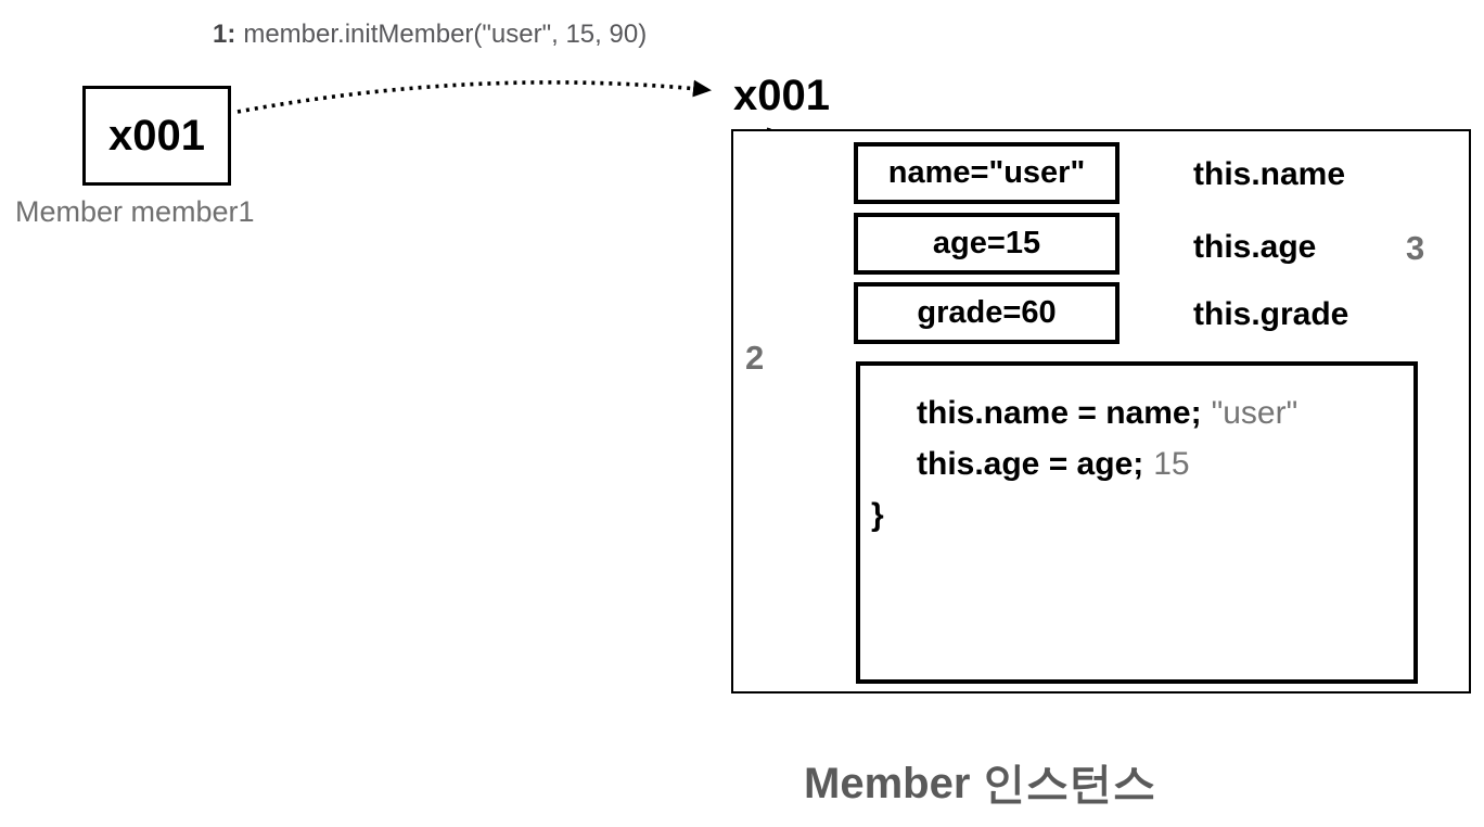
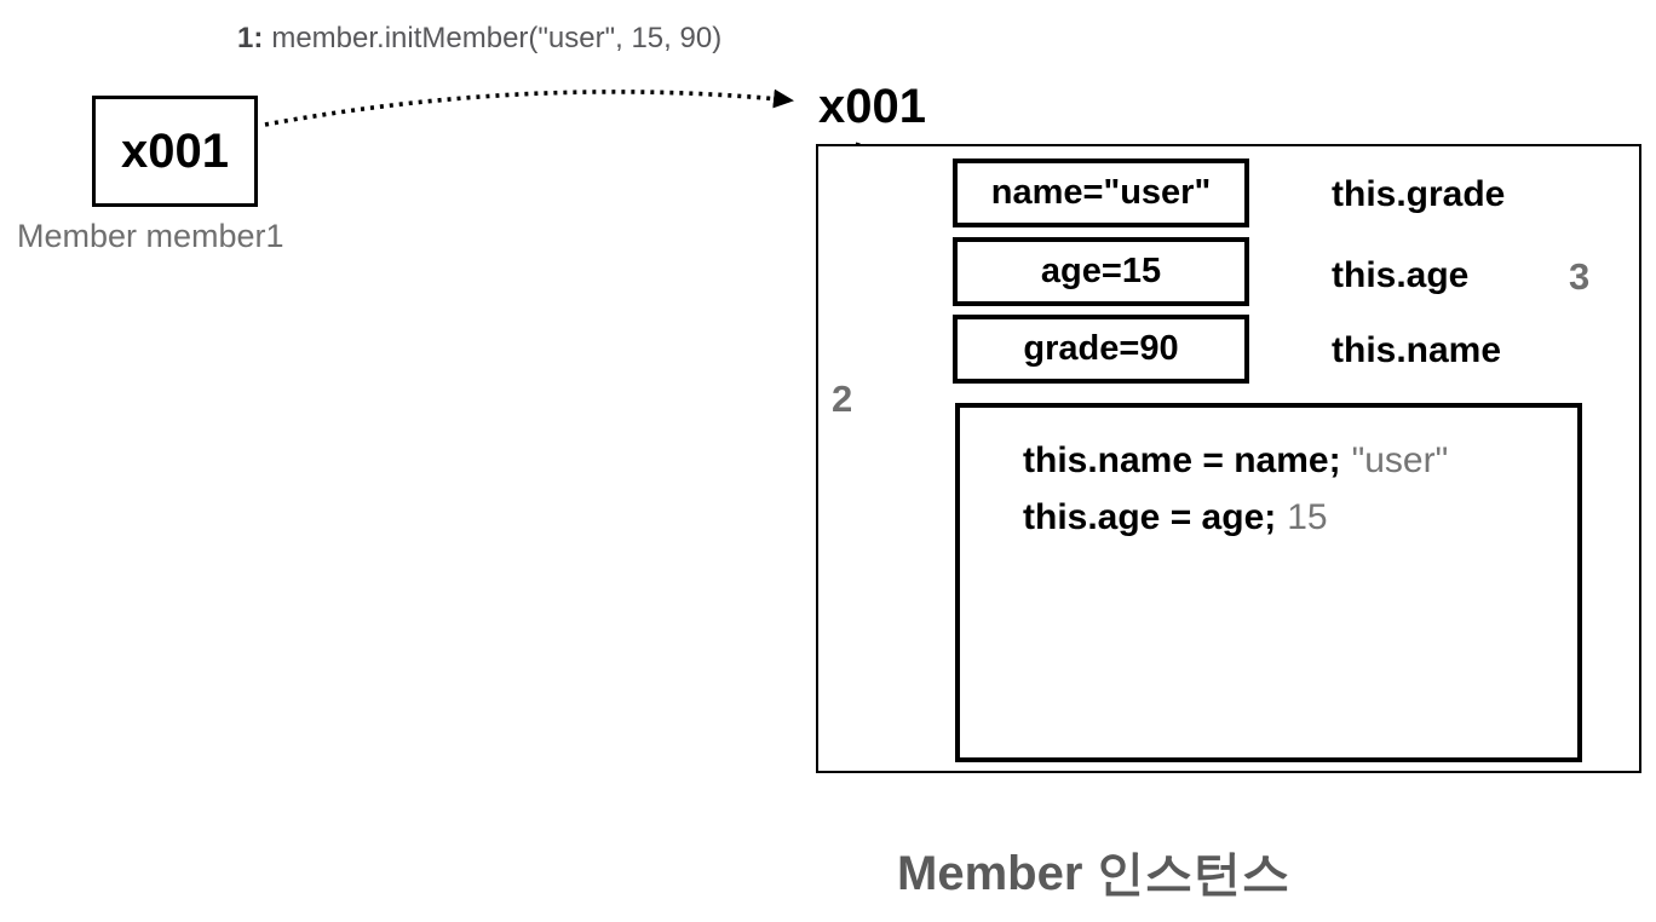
  1: member.initMember("user", 15, 90)
  x001
  Member member1
  x001
  name="user"
  age=15
- grade=60
+ grade=90
- this.name
+ this.grade
  this.age
- this.grade
+ this.name
  2
  3
  this.name = name; "user"
  this.age = age; 15
- }
  Member 인스턴스
